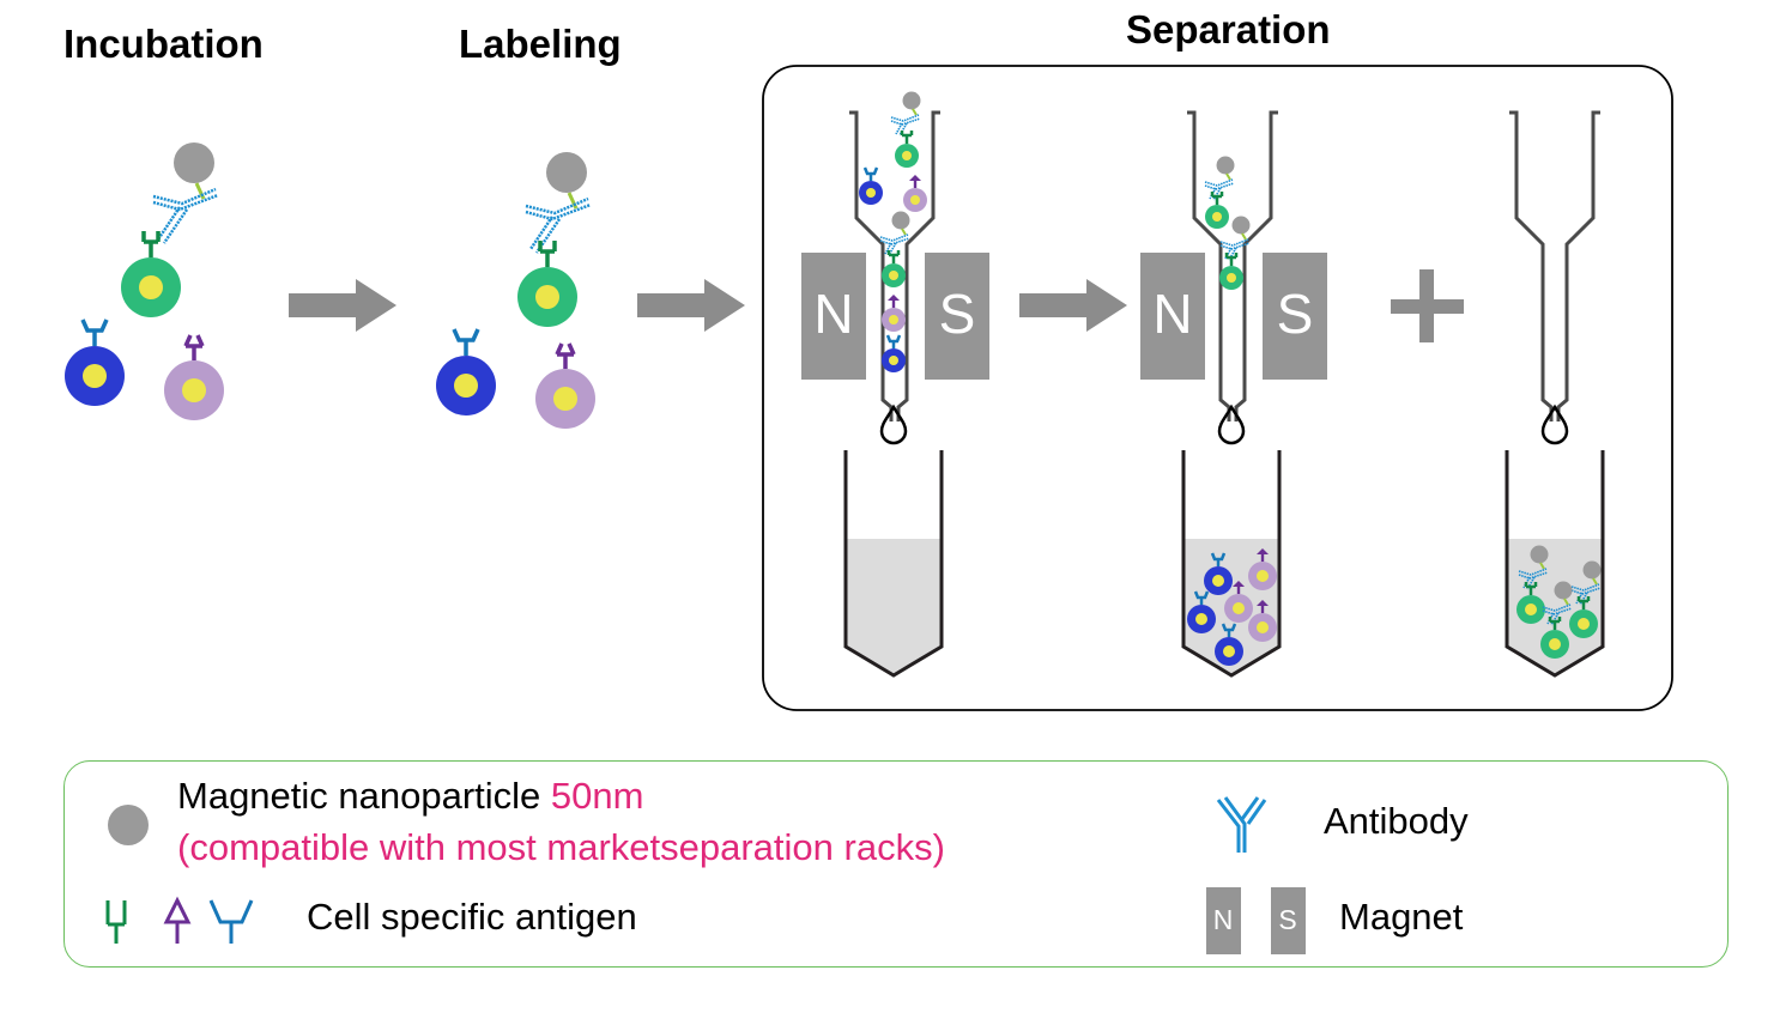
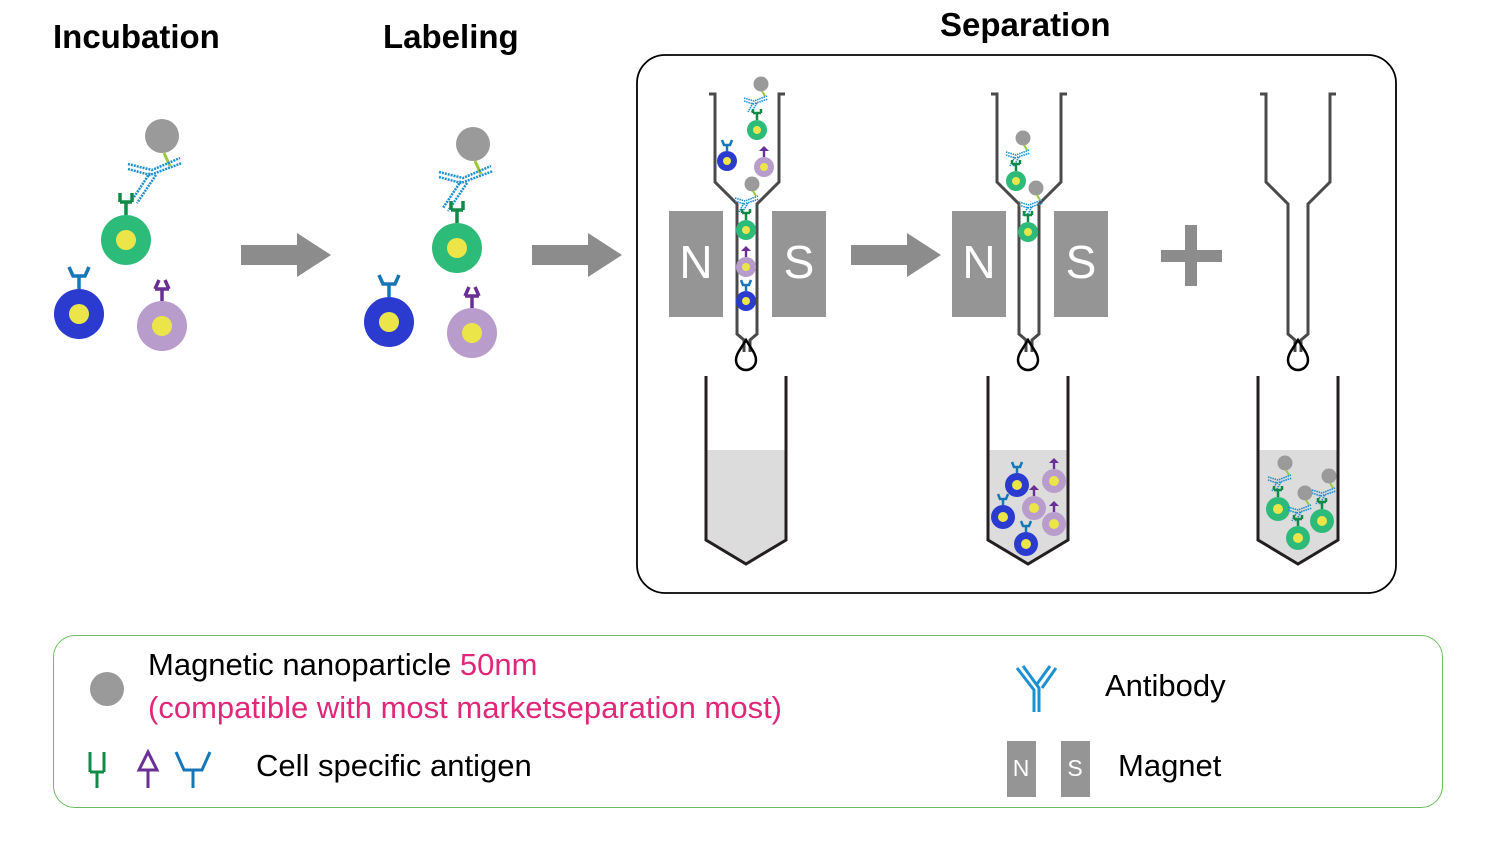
  Incubation
  Labeling
  Separation
  N
  S
  N
  S
  N
  S
  Magnetic nanoparticle 50nm
- (compatible with most marketseparation racks)
+ (compatible with most marketseparation most)
  Cell specific antigen
  Antibody
  Magnet
